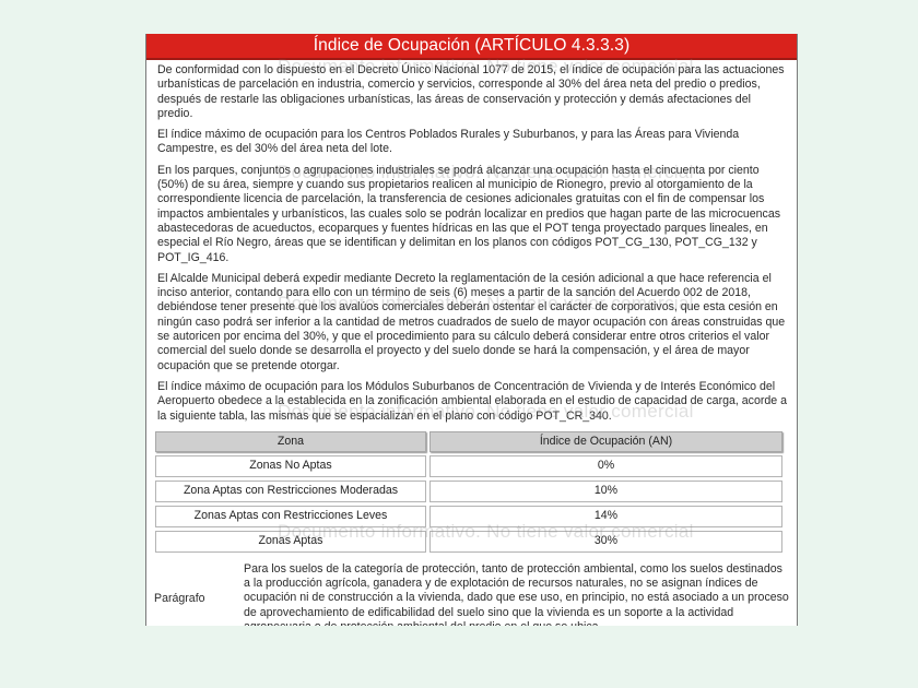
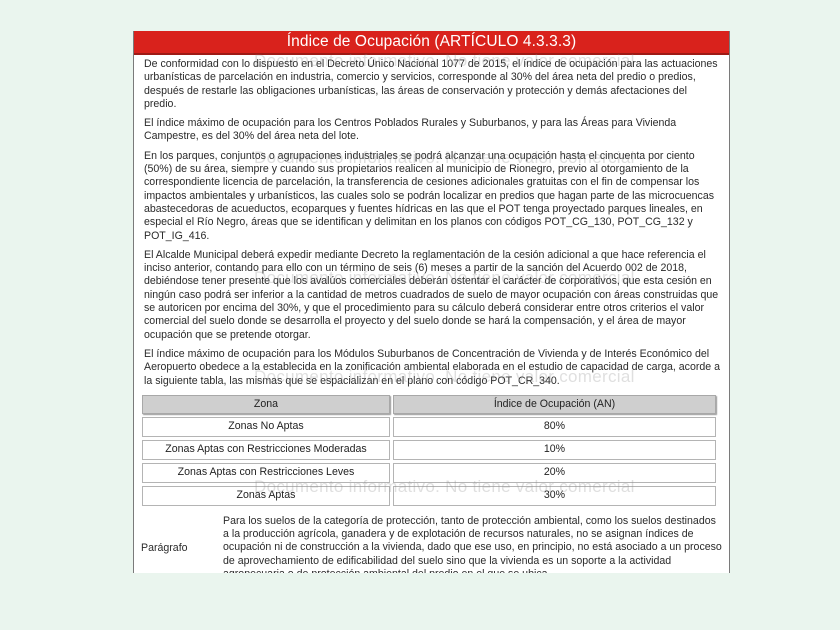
  Índice de Ocupación (ARTÍCULO 4.3.3.3)
  Documento informativo. No tiene valor comercial
  Documento informativo. No tiene valor comercial
  Documento informativo. No tiene valor comercial
  Documento informativo. No tiene valor comercial
  Documento informativo. No tiene valor comercial
  De conformidad con lo dispuesto en el Decreto Único Nacional 1077 de 2015, el índice de ocupación para las actuaciones urbanísticas de parcelación en industria, comercio y servicios, corresponde al 30% del área neta del predio o predios, después de restarle las obligaciones urbanísticas, las áreas de conservación y protección y demás afectaciones del predio.
  El índice máximo de ocupación para los Centros Poblados Rurales y Suburbanos, y para las Áreas para Vivienda Campestre, es del 30% del área neta del lote.
  En los parques, conjuntos o agrupaciones industriales se podrá alcanzar una ocupación hasta el cincuenta por ciento (50%) de su área, siempre y cuando sus propietarios realicen al municipio de Rionegro, previo al otorgamiento de la correspondiente licencia de parcelación, la transferencia de cesiones adicionales gratuitas con el fin de compensar los impactos ambientales y urbanísticos, las cuales solo se podrán localizar en predios que hagan parte de las microcuencas abastecedoras de acueductos, ecoparques y fuentes hídricas en las que el POT tenga proyectado parques lineales, en especial el Río Negro, áreas que se identifican y delimitan en los planos con códigos POT_CG_130, POT_CG_132 y POT_IG_416.
  El Alcalde Municipal deberá expedir mediante Decreto la reglamentación de la cesión adicional a que hace referencia el inciso anterior, contando para ello con un término de seis (6) meses a partir de la sanción del Acuerdo 002 de 2018, debiéndose tener presente que los avalúos comerciales deberán ostentar el carácter de corporativos, que esta cesión en ningún caso podrá ser inferior a la cantidad de metros cuadrados de suelo de mayor ocupación con áreas construidas que se autoricen por encima del 30%, y que el procedimiento para su cálculo deberá considerar entre otros criterios el valor comercial del suelo donde se desarrolla el proyecto y del suelo donde se hará la compensación, y el área de mayor ocupación que se pretende otorgar.
  El índice máximo de ocupación para los Módulos Suburbanos de Concentración de Vivienda y de Interés Económico del Aeropuerto obedece a la establecida en la zonificación ambiental elaborada en el estudio de capacidad de carga, acorde a la siguiente tabla, las mismas que se espacializan en el plano con código POT_CR_340.
  Zona	Índice de Ocupación (AN)
- Zonas No Aptas	0%
+ Zonas No Aptas	80%
- Zona Aptas con Restricciones Moderadas	10%
+ Zonas Aptas con Restricciones Moderadas	10%
- Zonas Aptas con Restricciones Leves	14%
+ Zonas Aptas con Restricciones Leves	20%
  Zonas Aptas	30%
  Parágrafo
  Para los suelos de la categoría de protección, tanto de protección ambiental, como los suelos destinados a la producción agrícola, ganadera y de explotación de recursos naturales, no se asignan índices de ocupación ni de construcción a la vivienda, dado que ese uso, en principio, no está asociado a un proceso de aprovechamiento de edificabilidad del suelo sino que la vivienda es un soporte a la actividad
